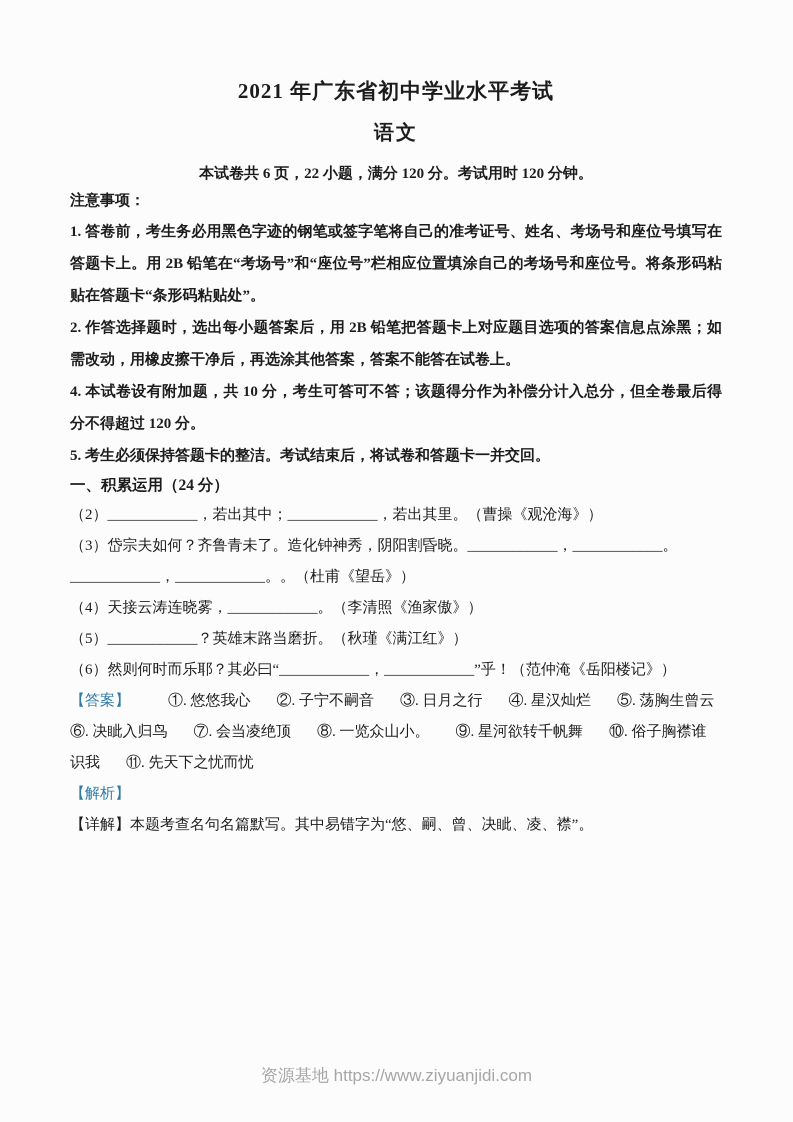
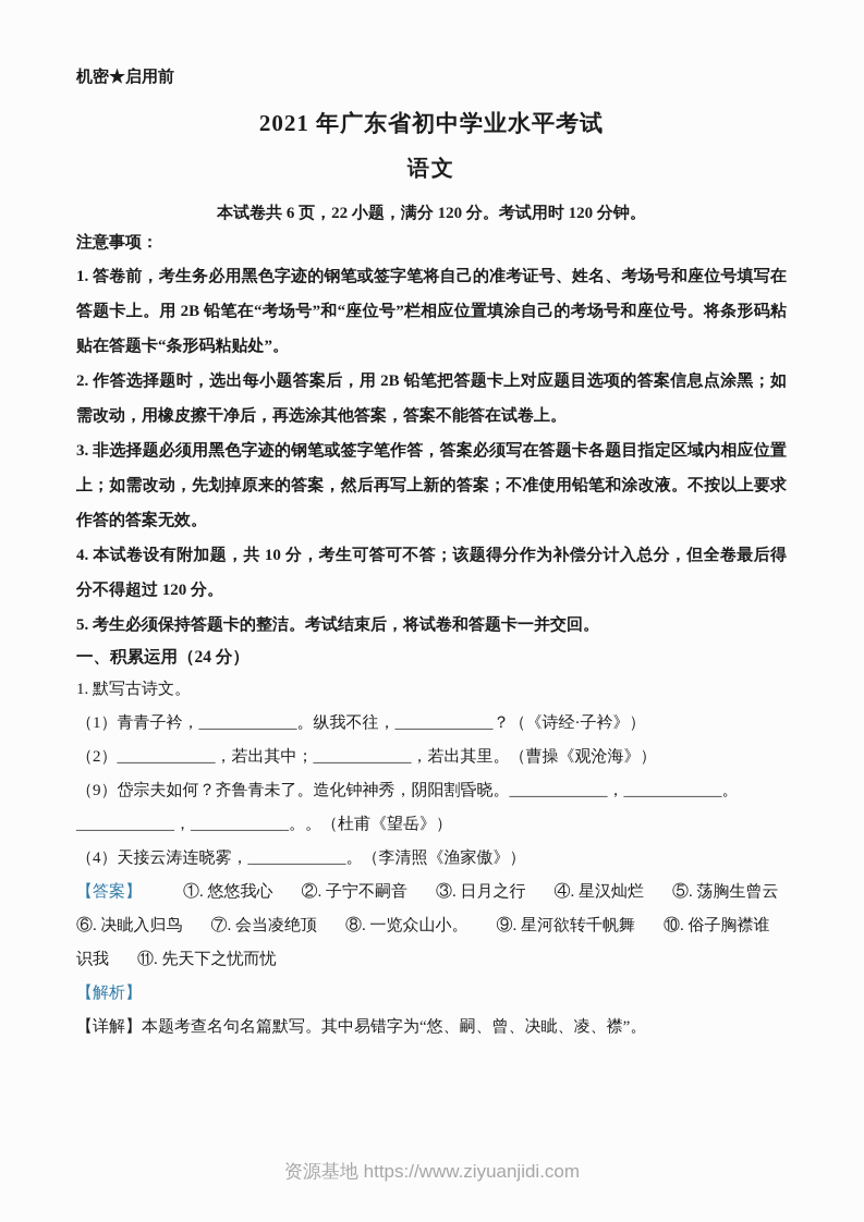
+ 机密★启用前
  2021 年广东省初中学业水平考试
  语文
  本试卷共 6 页，22 小题，满分 120 分。考试用时 120 分钟。
  注意事项：
  1. 答卷前，考生务必用黑色字迹的钢笔或签字笔将自己的准考证号、姓名、考场号和座位号填写在答题卡上。用 2B 铅笔在“考场号”和“座位号”栏相应位置填涂自己的考场号和座位号。将条形码粘贴在答题卡“条形码粘贴处”。
  2. 作答选择题时，选出每小题答案后，用 2B 铅笔把答题卡上对应题目选项的答案信息点涂黑；如需改动，用橡皮擦干净后，再选涂其他答案，答案不能答在试卷上。
+ 3. 非选择题必须用黑色字迹的钢笔或签字笔作答，答案必须写在答题卡各题目指定区域内相应位置上；如需改动，先划掉原来的答案，然后再写上新的答案；不准使用铅笔和涂改液。不按以上要求作答的答案无效。
  4. 本试卷设有附加题，共 10 分，考生可答可不答；该题得分作为补偿分计入总分，但全卷最后得分不得超过 120 分。
  5. 考生必须保持答题卡的整洁。考试结束后，将试卷和答题卡一并交回。
  一、积累运用（24 分）
+ 1. 默写古诗文。
+ （1）青青子衿，____________。纵我不往，____________？（《诗经·子衿》）
  （2）____________，若出其中；____________，若出其里。（曹操《观沧海》）
- （3）岱宗夫如何？齐鲁青未了。造化钟神秀，阴阳割昏晓。____________，____________。
+ （9）岱宗夫如何？齐鲁青未了。造化钟神秀，阴阳割昏晓。____________，____________。
  ____________，____________。。（杜甫《望岳》）
  （4）天接云涛连晓雾，____________。（李清照《渔家傲》）
- （5）____________？英雄末路当磨折。（秋瑾《满江红》）
- （6）然则何时而乐耶？其必曰“____________，____________”乎！（范仲淹《岳阳楼记》）
  【答案】
  ①. 悠悠我心
  ②. 子宁不嗣音
  ③. 日月之行
  ④. 星汉灿烂
  ⑤. 荡胸生曾云
  ⑥. 决眦入归鸟
  ⑦. 会当凌绝顶
  ⑧. 一览众山小。
  ⑨. 星河欲转千帆舞
  ⑩. 俗子胸襟谁
  识我
  ⑪. 先天下之忧而忧
  【解析】
  【详解】本题考查名句名篇默写。其中易错字为“悠、嗣、曾、决眦、凌、襟”。
  资源基地 https://www.ziyuanjidi.com
